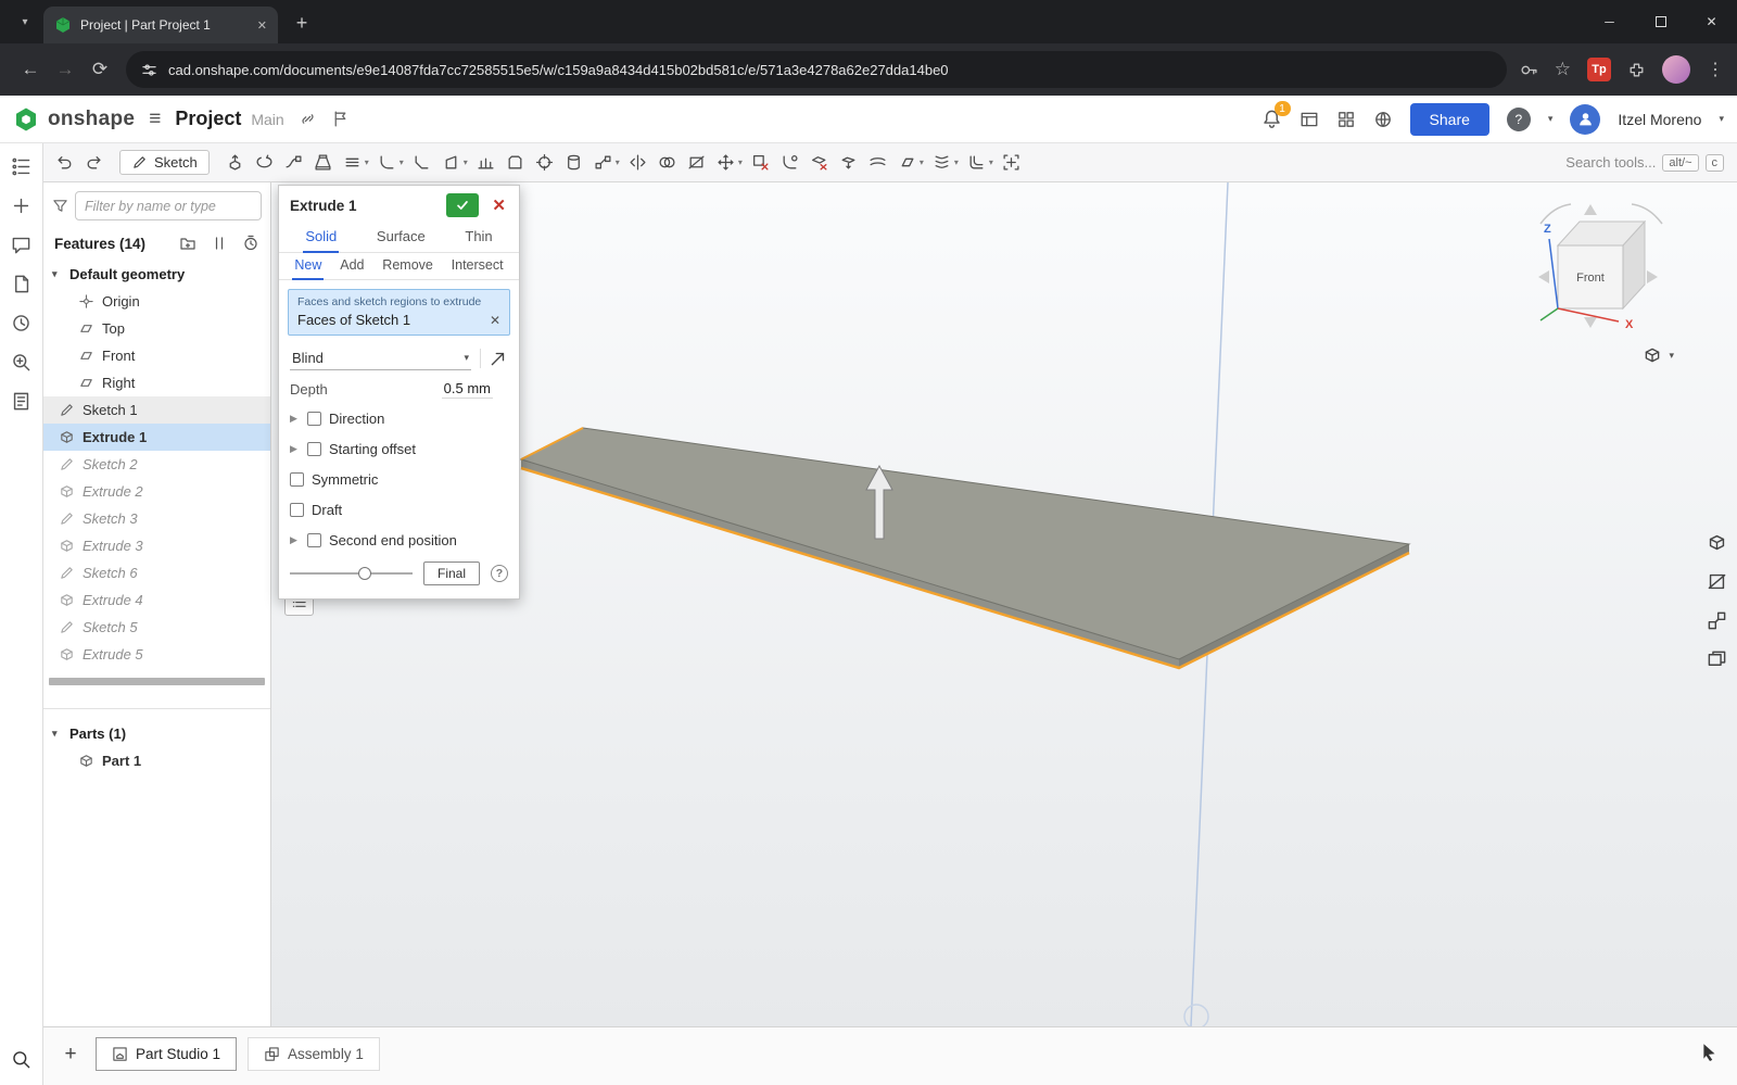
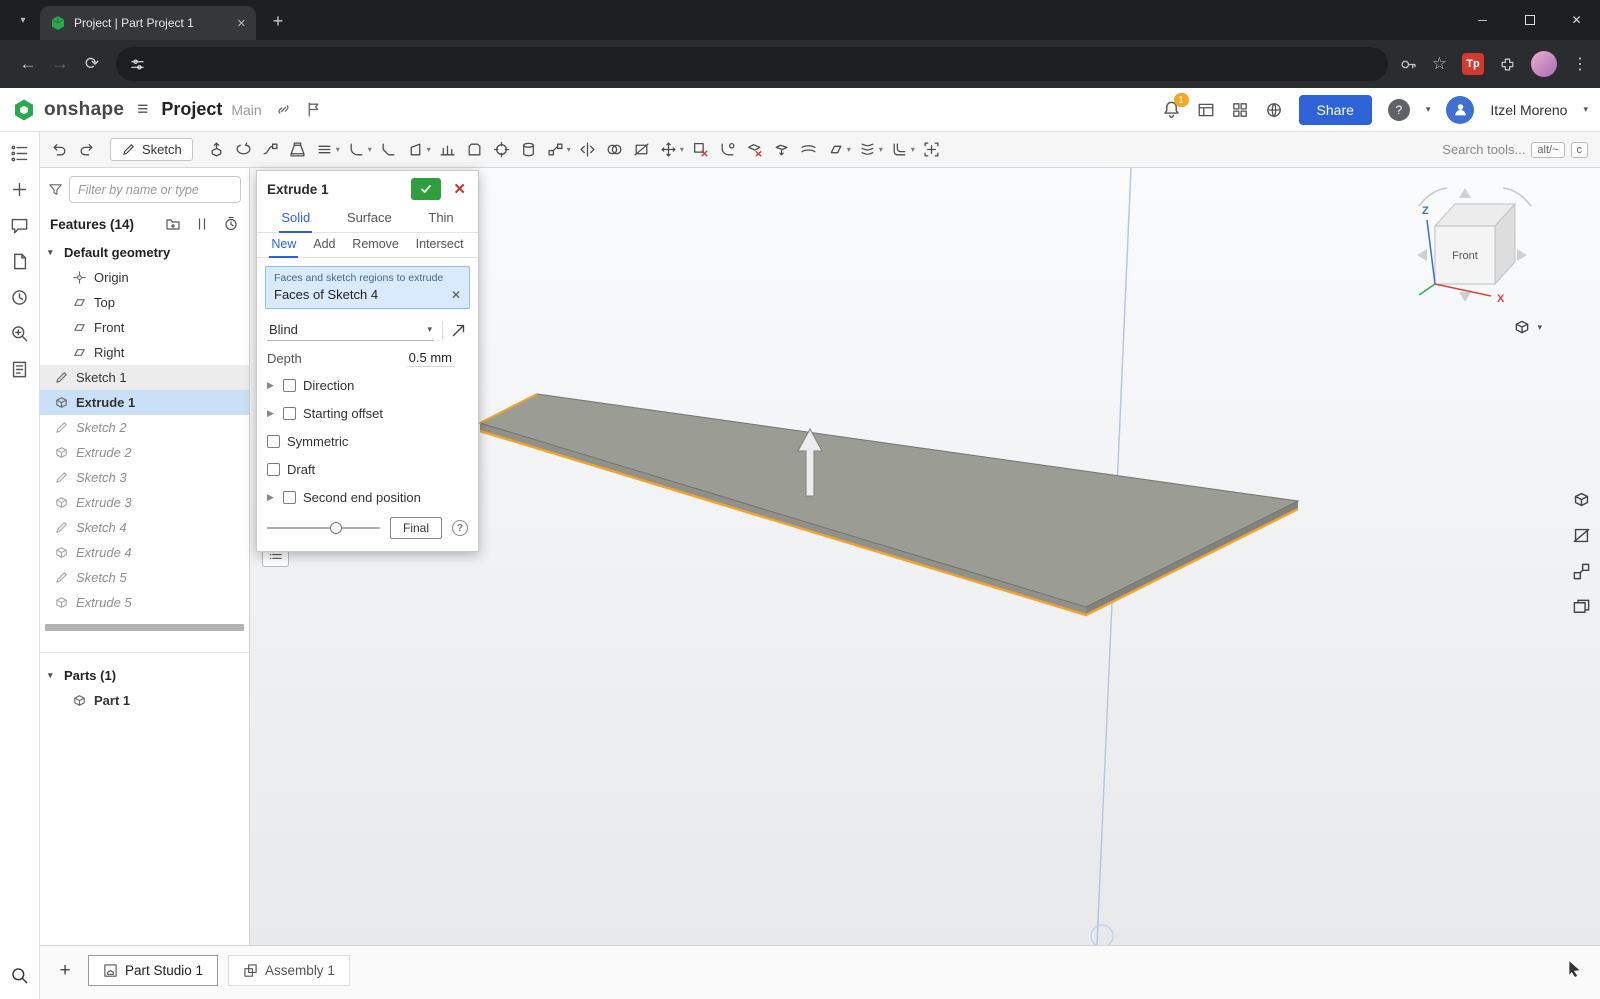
  ▾
  Project | Part Project 1
  ✕
  +
  ─
  ✕
  ←
  →
  ⟳
- cad.onshape.com/documents/e9e14087fda7cc72585515e5/w/c159a9a8434d415b02bd581c/e/571a3e4278a62e27dda14be0
  ☆
  Tp
  ⋮
  onshape
  ≡
  Project
  Main
  1
  Share
  ?
  ▾
  Itzel Moreno
  ▾
  Sketch
  ▾
  ▾
  ▾
  ▾
  ▾
  ▾
  ▾
  ▾
  Search tools...
  alt/~
  c
  Filter by name or type
  Features (14)
  ▾
  Default geometry
  Origin
  Top
  Front
  Right
  Sketch 1
  Extrude 1
  Sketch 2
  Extrude 2
  Sketch 3
  Extrude 3
- Sketch 6
+ Sketch 4
  Extrude 4
  Sketch 5
  Extrude 5
  ▾
  Parts (1)
  Part 1
  Front
  Z
  X
  ▾
  Extrude 1
  ✕
  Solid
  Surface
  Thin
  New
  Add
  Remove
  Intersect
  Faces and sketch regions to extrude
- Faces of Sketch 1
+ Faces of Sketch 4
  ✕
  Blind
  ▾
  Depth
  0.5 mm
  ▶
  Direction
  ▶
  Starting offset
  Symmetric
  Draft
  ▶
  Second end position
  Final
  ?
  +
  Part Studio 1
  Assembly 1
